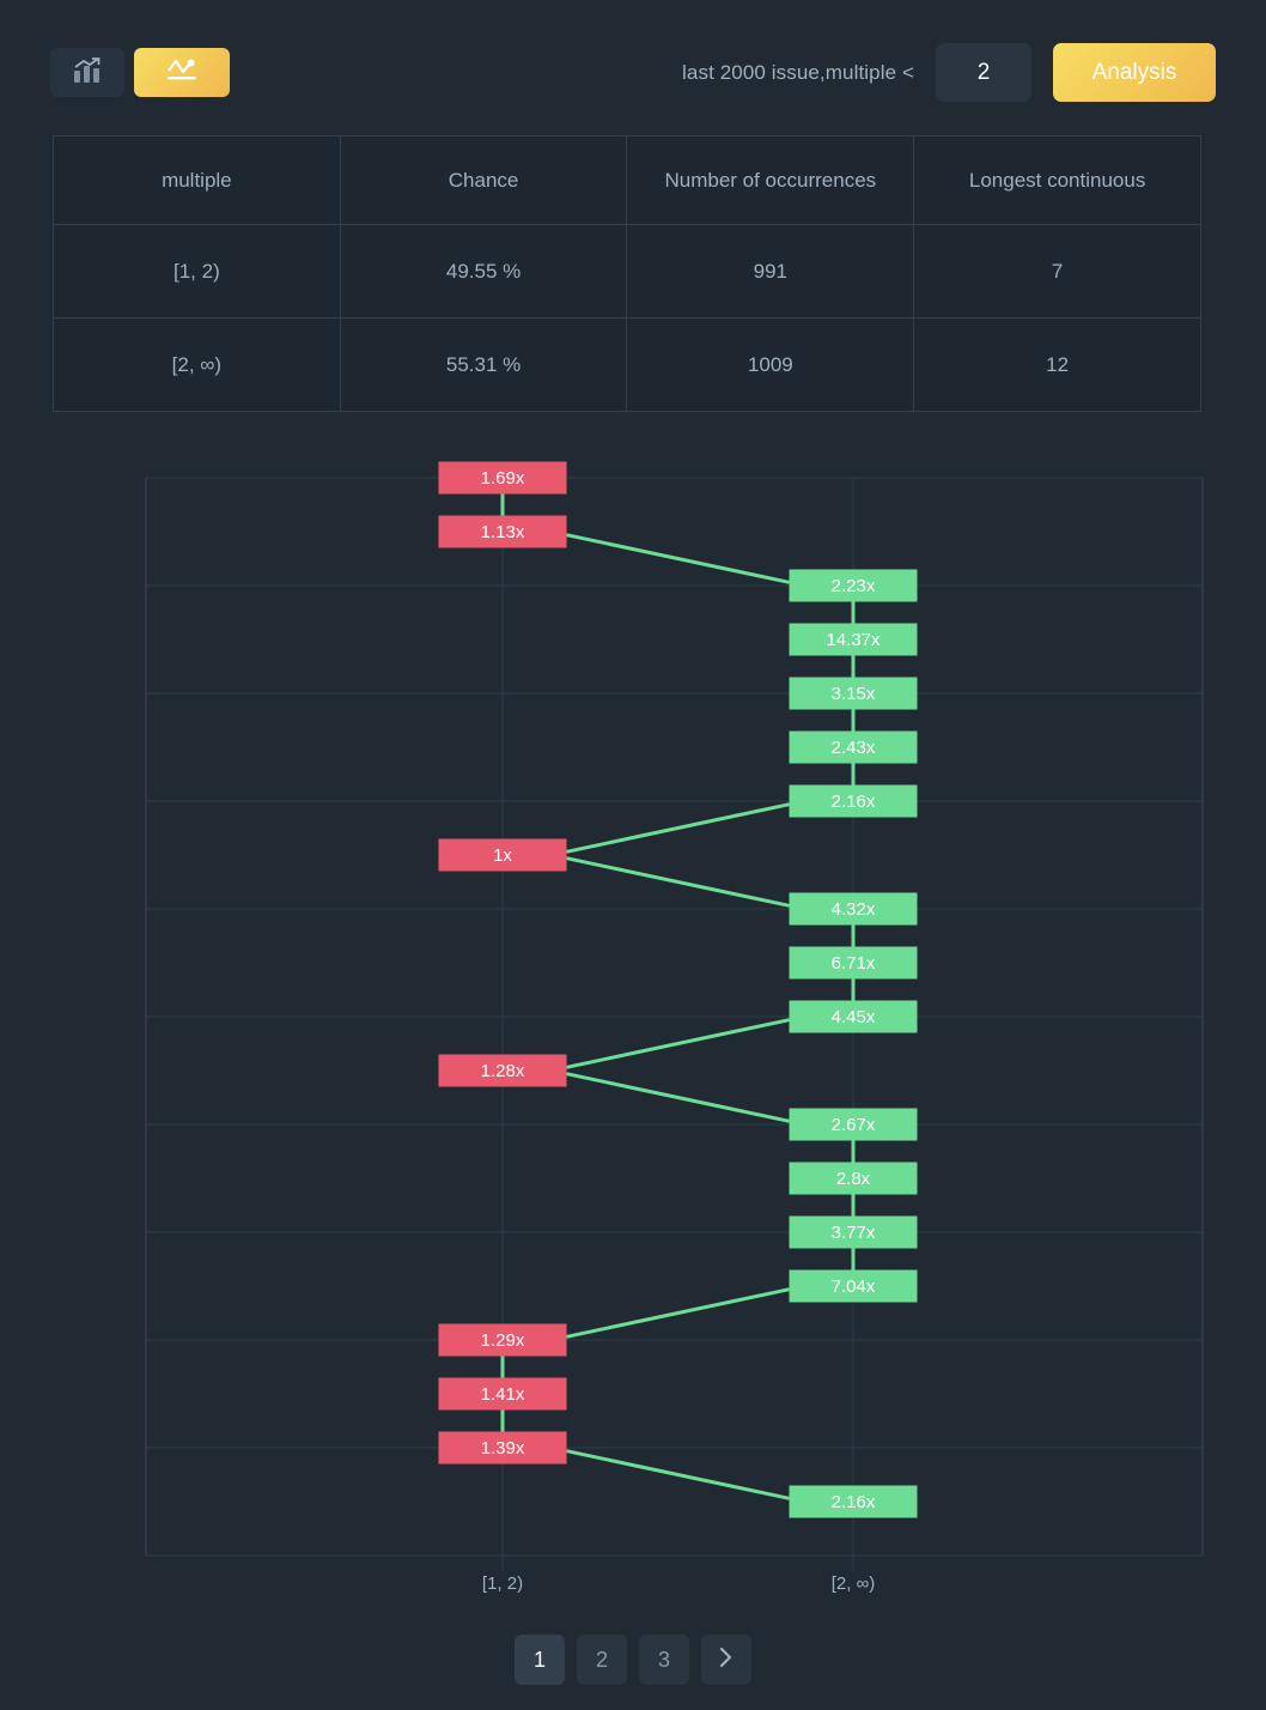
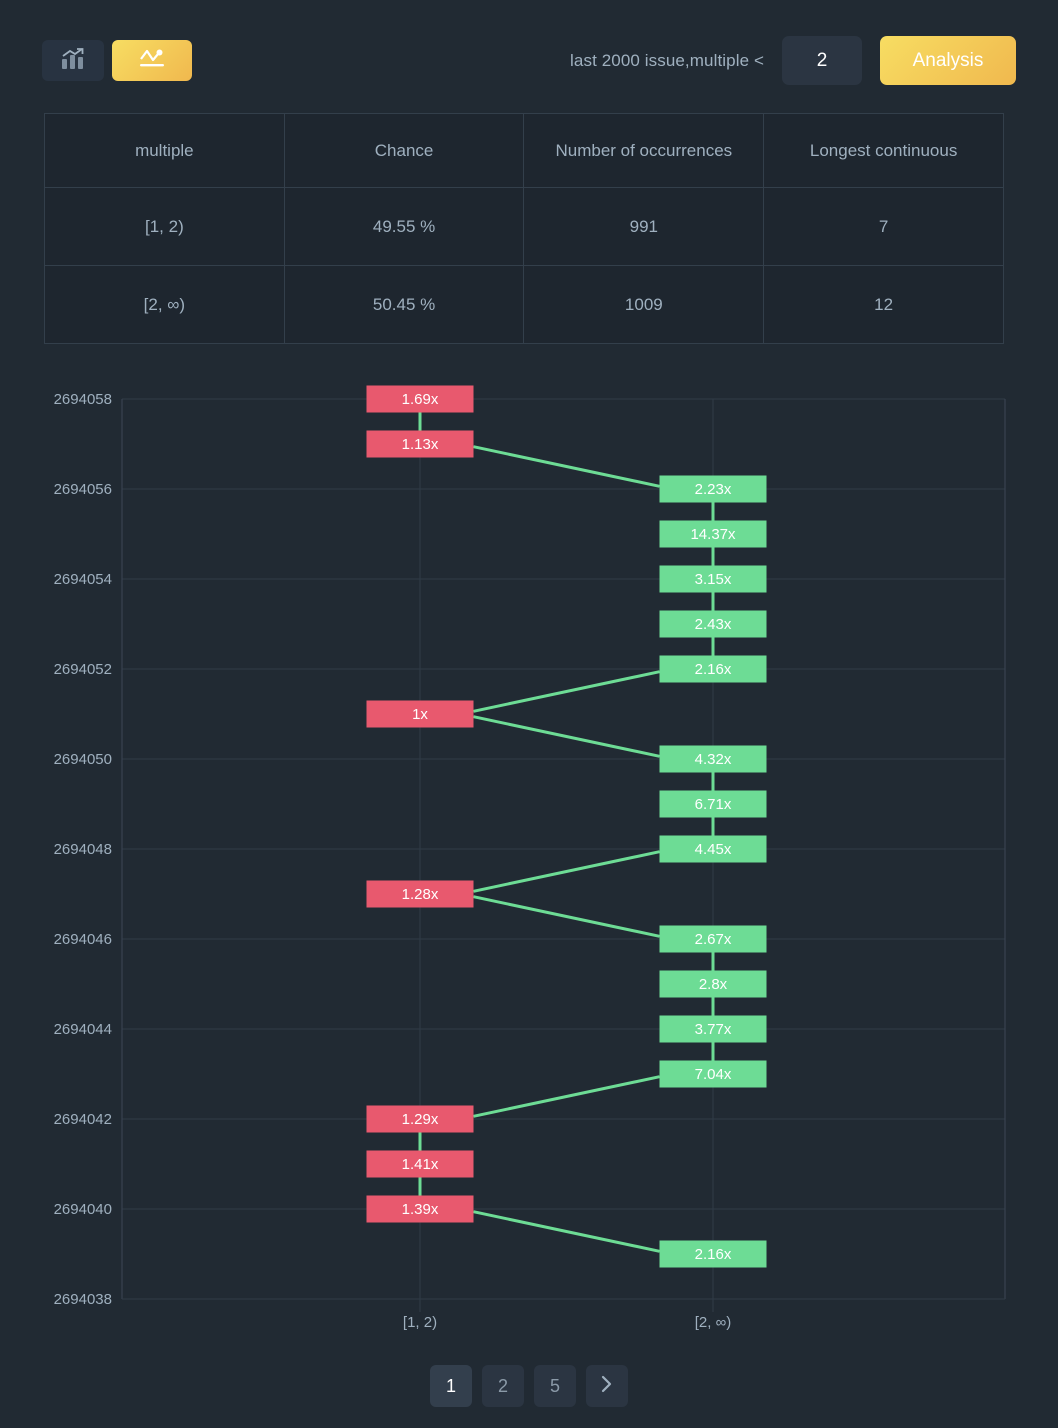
  last 2000 issue,multiple <
  2
  Analysis
  multiple	Chance	Number of occurrences	Longest continuous
  [1, 2)	49.55 %	991	7
- [2, ∞)	55.31 %	1009	12
+ [2, ∞)	50.45 %	1009	12
+ 2694038
+ 2694040
+ 2694042
+ 2694044
+ 2694046
+ 2694048
+ 2694050
+ 2694052
+ 2694054
+ 2694056
+ 2694058
  1.69x
  1.13x
  2.23x
  14.37x
  3.15x
  2.43x
  2.16x
  1x
  4.32x
  6.71x
  4.45x
  1.28x
  2.67x
  2.8x
  3.77x
  7.04x
  1.29x
  1.41x
  1.39x
  2.16x
  [1, 2)
  [2, ∞)
  1
  2
- 3
+ 5
